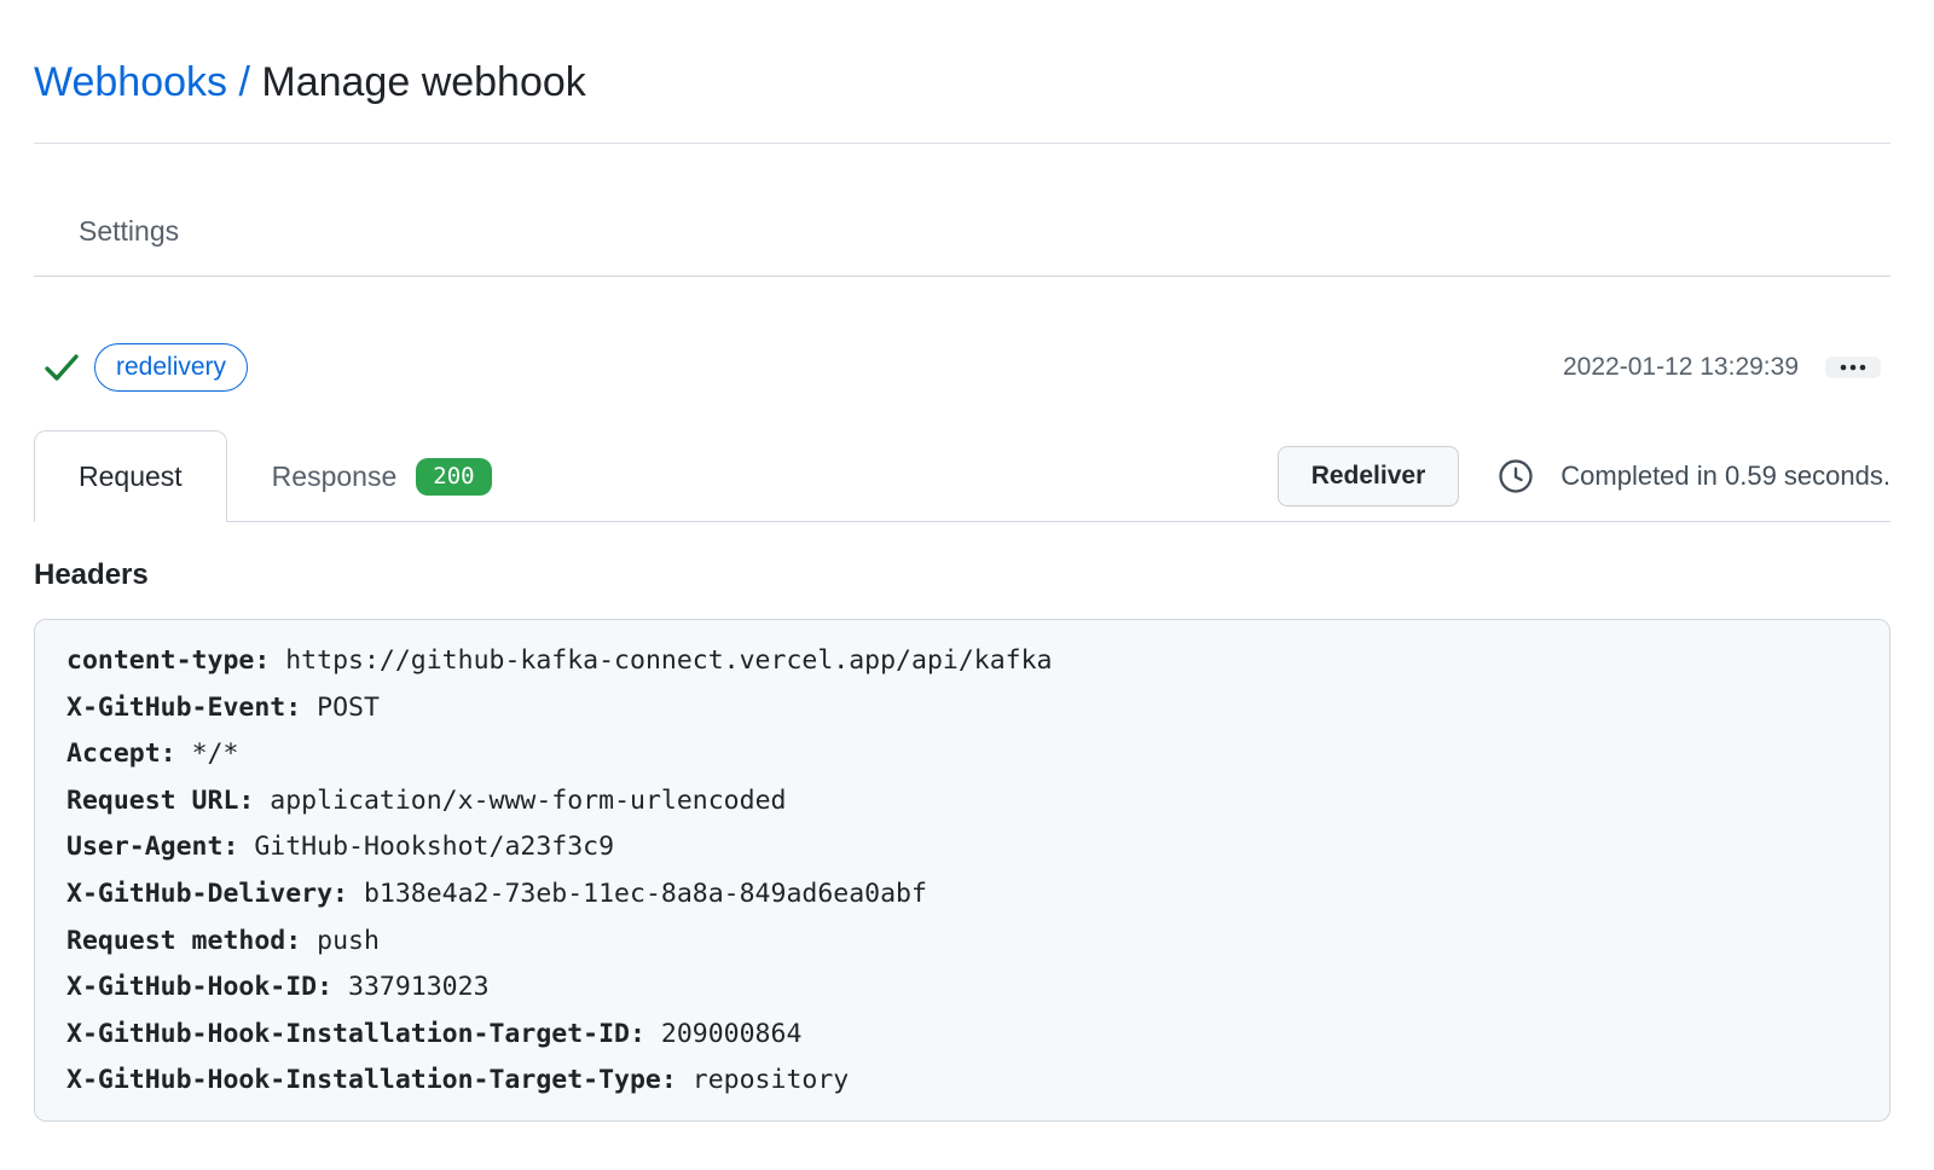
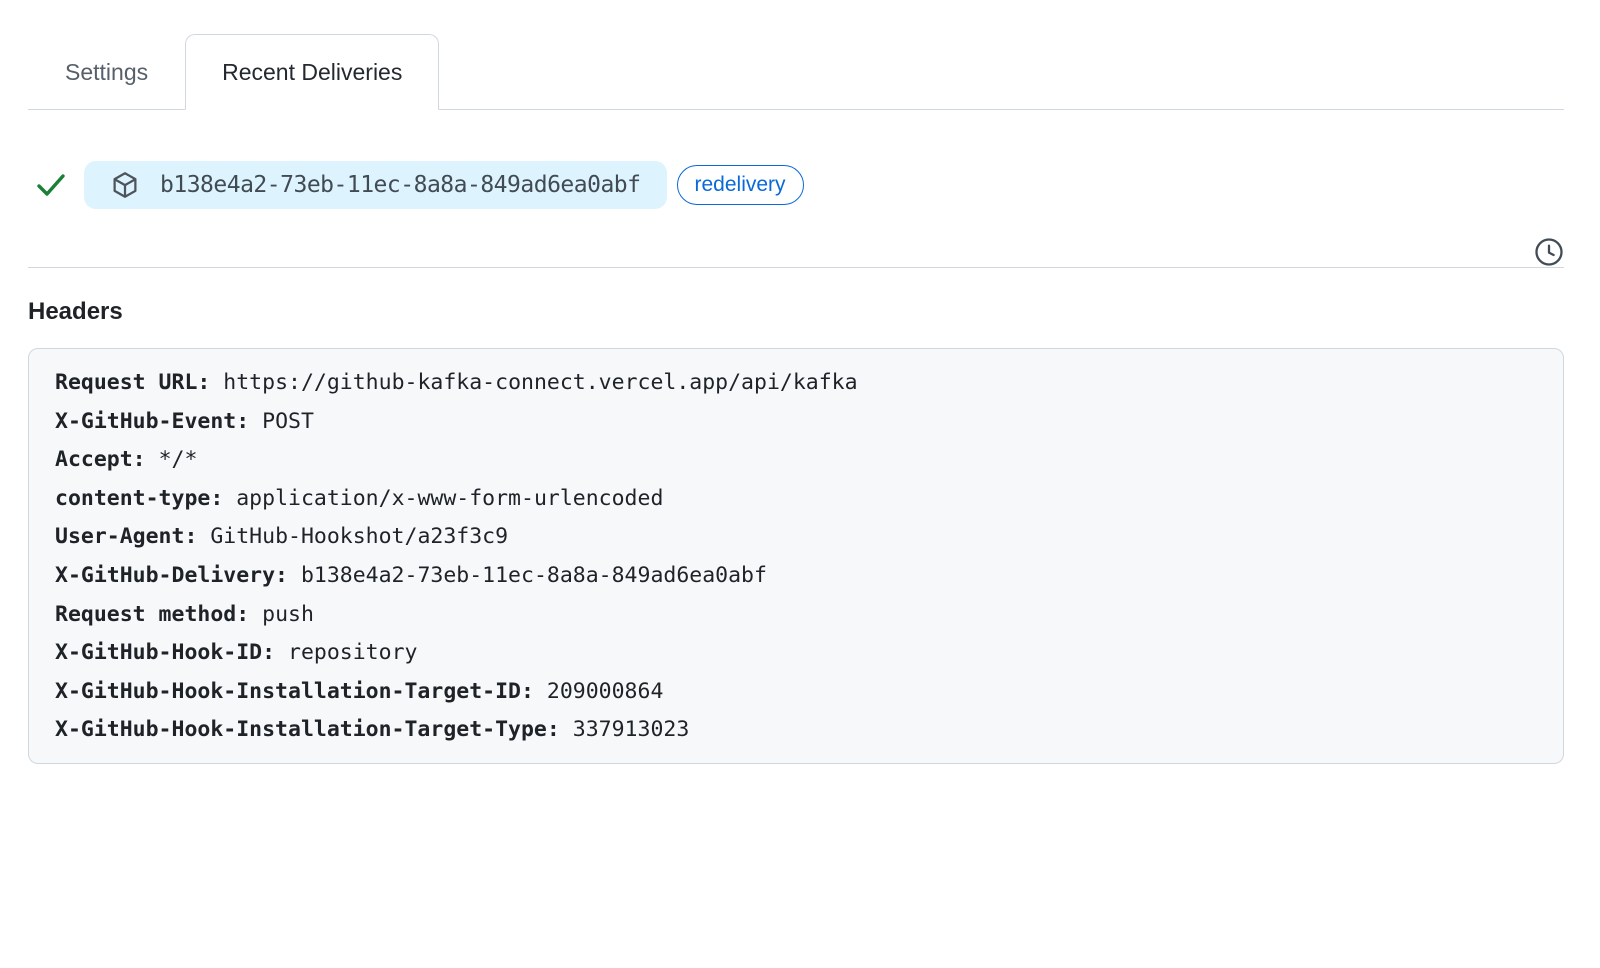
- Webhooks / Manage webhook
  Settings
+ Recent Deliveries
+ b138e4a2-73eb-11ec-8a8a-849ad6ea0abf
  redelivery
- 2022-01-12 13:29:39
- Request
- Response
- 200
- Redeliver
- Completed in 0.59 seconds.
  Headers
- content-type: https://github-kafka-connect.vercel.app/api/kafka
+ Request URL: https://github-kafka-connect.vercel.app/api/kafka
  X-GitHub-Event: POST
  Accept: */*
- Request URL: application/x-www-form-urlencoded
+ content-type: application/x-www-form-urlencoded
  User-Agent: GitHub-Hookshot/a23f3c9
  X-GitHub-Delivery: b138e4a2-73eb-11ec-8a8a-849ad6ea0abf
  Request method: push
- X-GitHub-Hook-ID: 337913023
+ X-GitHub-Hook-ID: repository
  X-GitHub-Hook-Installation-Target-ID: 209000864
- X-GitHub-Hook-Installation-Target-Type: repository
+ X-GitHub-Hook-Installation-Target-Type: 337913023
